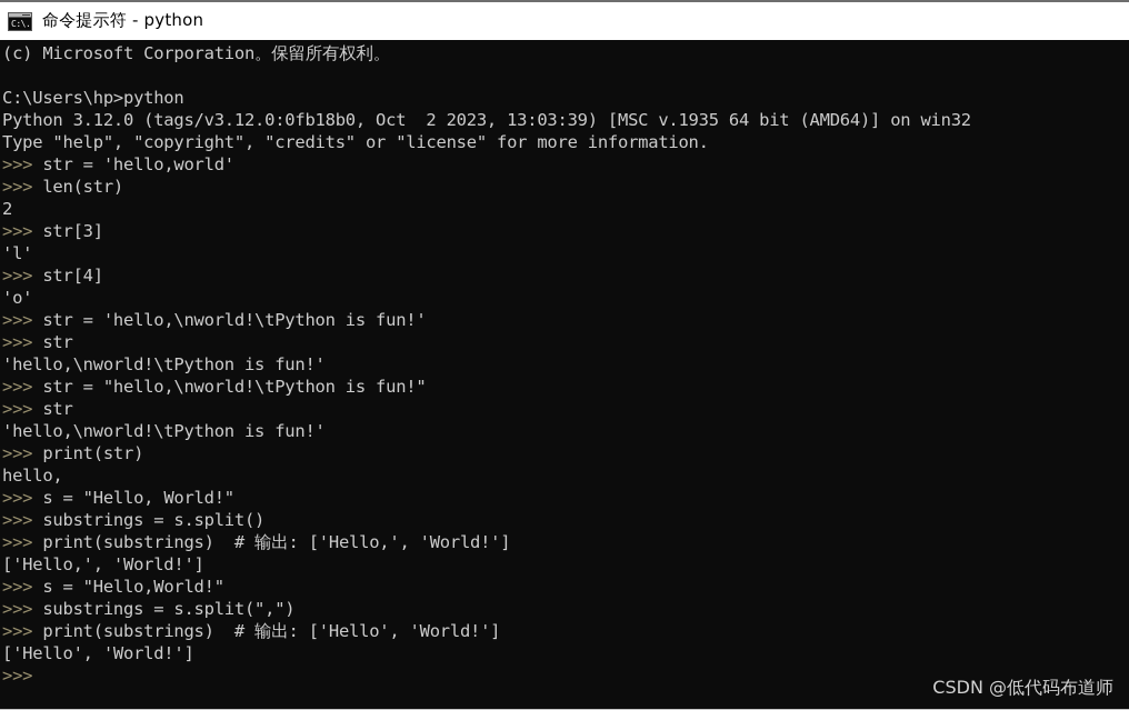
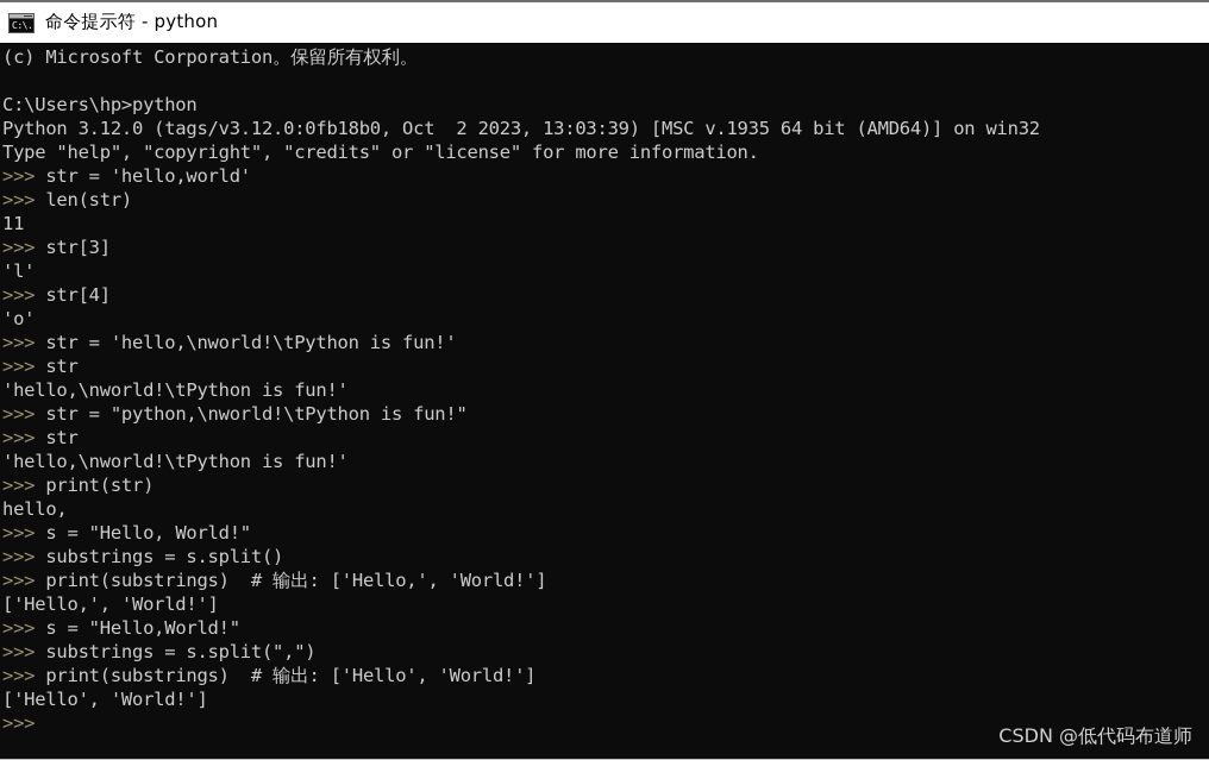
  C:\.
  命令提示符 - python
  (c) Microsoft Corporation。保留所有权利。
  C:\Users\hp>python
  Python 3.12.0 (tags/v3.12.0:0fb18b0, Oct 2 2023, 13:03:39) [MSC v.1935 64 bit (AMD64)] on win32
  Type "help", "copyright", "credits" or "license" for more information.
  >>> str = 'hello,world'
  >>> len(str)
- 2
+ 11
  >>> str[3]
  'l'
  >>> str[4]
  'o'
  >>> str = 'hello,\nworld!\tPython is fun!'
  >>> str
  'hello,\nworld!\tPython is fun!'
- >>> str = "hello,\nworld!\tPython is fun!"
+ >>> str = "python,\nworld!\tPython is fun!"
  >>> str
  'hello,\nworld!\tPython is fun!'
  >>> print(str)
  hello,
  >>> s = "Hello, World!"
  >>> substrings = s.split()
  >>> print(substrings) # 输出: ['Hello,', 'World!']
  ['Hello,', 'World!']
  >>> s = "Hello,World!"
  >>> substrings = s.split(",")
  >>> print(substrings) # 输出: ['Hello', 'World!']
  ['Hello', 'World!']
  >>>
  CSDN @低代码布道师
